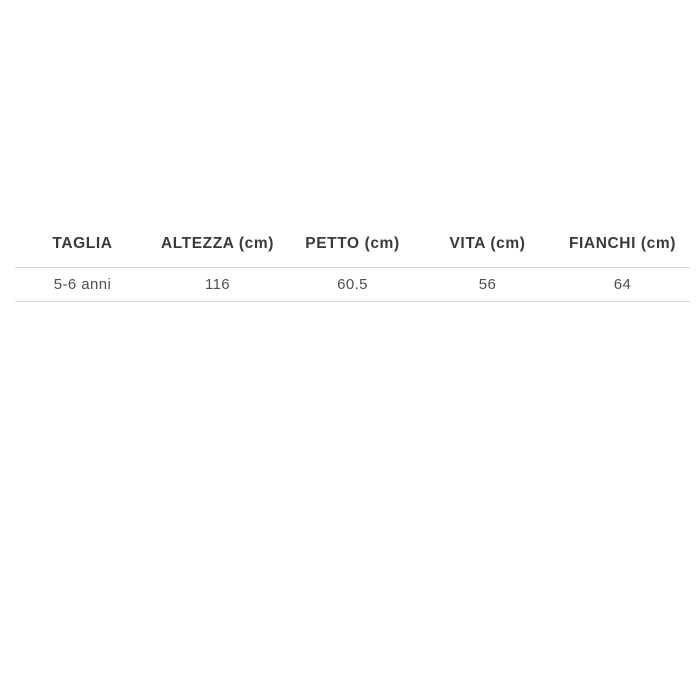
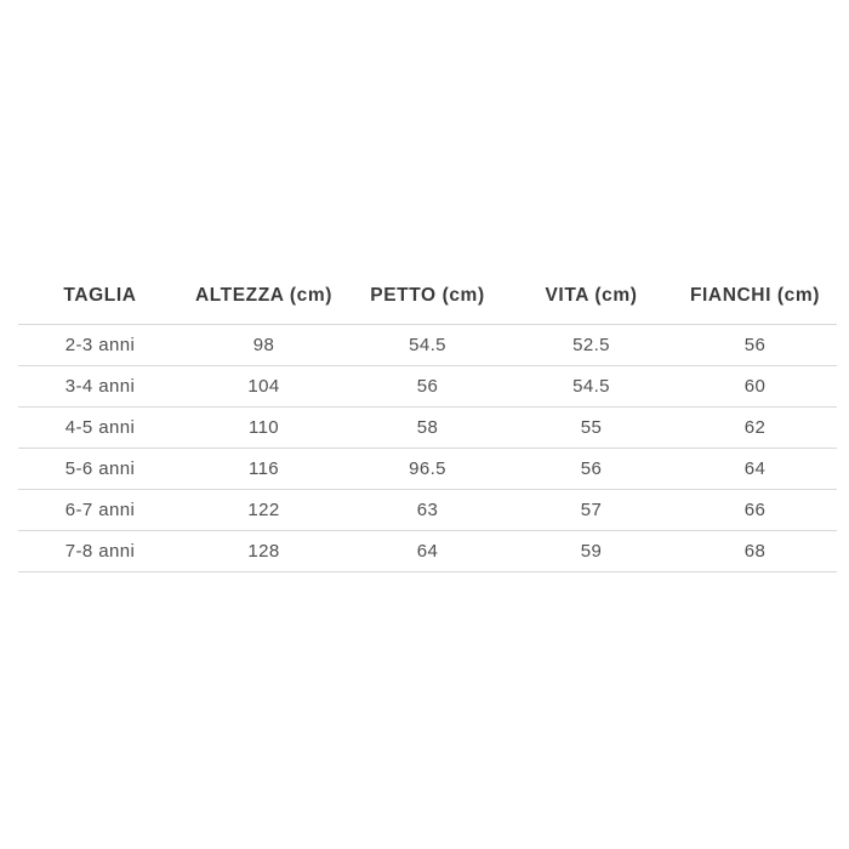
  TAGLIA	ALTEZZA (cm)	PETTO (cm)	VITA (cm)	FIANCHI (cm)
+ 2-3 anni	98	54.5	52.5	56
+ 3-4 anni	104	56	54.5	60
+ 4-5 anni	110	58	55	62
- 5-6 anni	116	60.5	56	64
+ 5-6 anni	116	96.5	56	64
+ 6-7 anni	122	63	57	66
+ 7-8 anni	128	64	59	68
